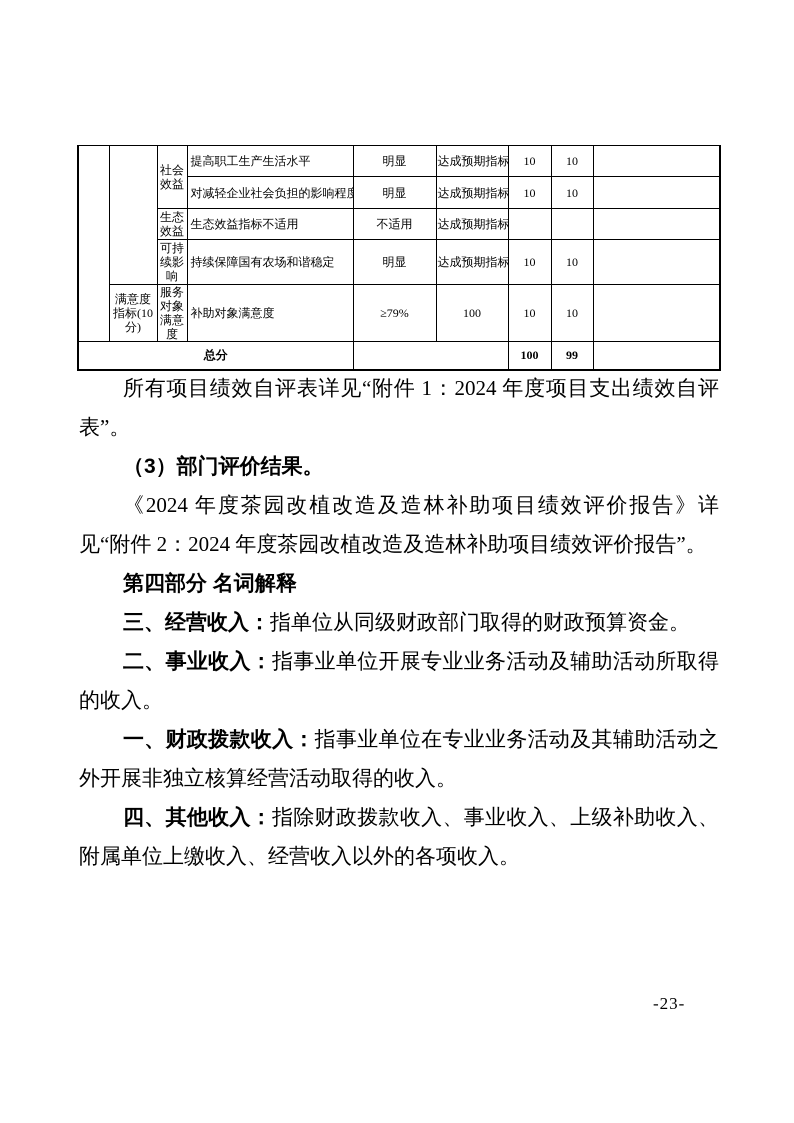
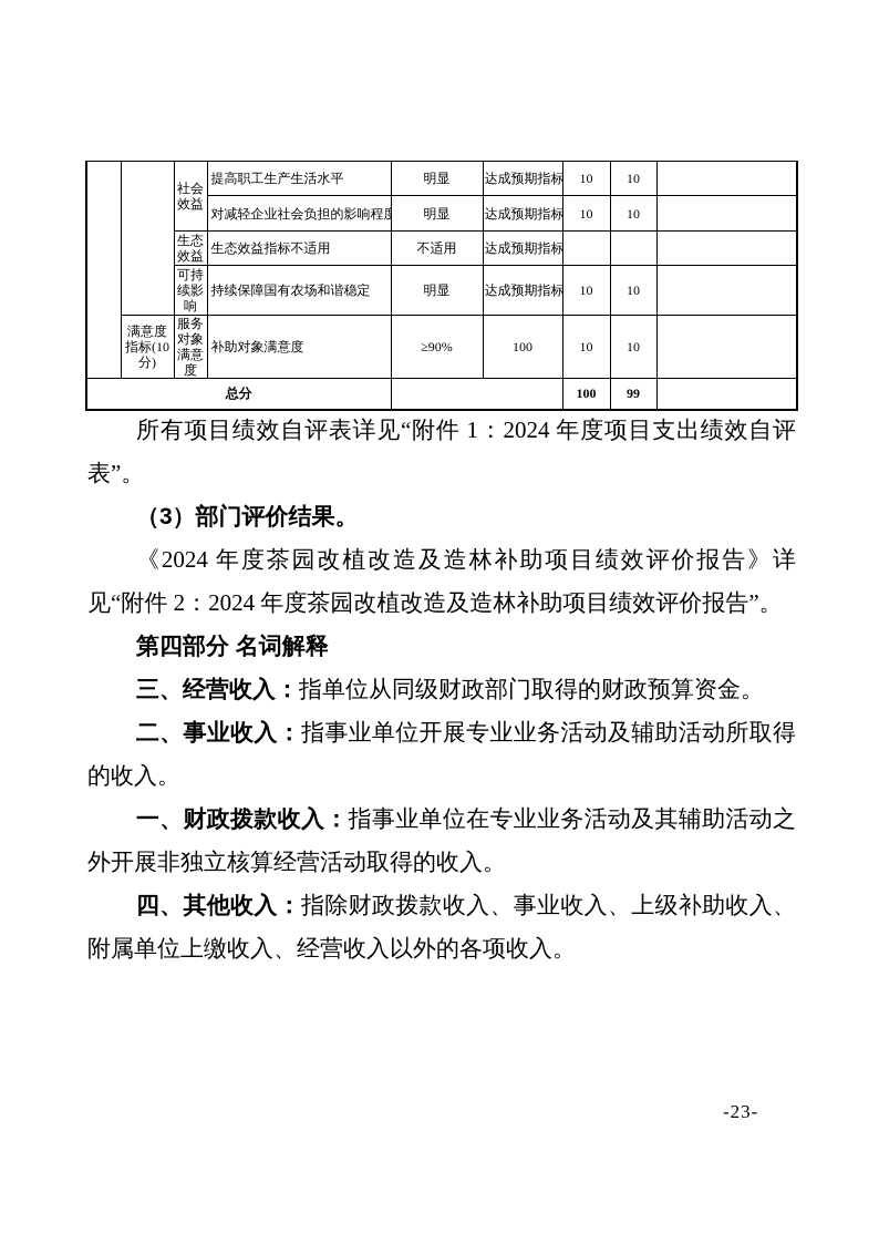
  		社会效益	提高职工生产生活水平	明显	达成预期指标	10	10
  对减轻企业社会负担的影响程度	明显	达成预期指标	10	10
  生态效益	生态效益指标不适用	不适用	达成预期指标
  可持续影响	持续保障国有农场和谐稳定	明显	达成预期指标	10	10
- 满意度指标(10 分)	服务对象满意度	补助对象满意度	≥79%	100	10	10
+ 满意度指标(10 分)	服务对象满意度	补助对象满意度	≥90%	100	10	10
  总分		100	99
  所有项目绩效自评表详见“附件 1：2024 年度项目支出绩效自评表”。
  （3）部门评价结果。
  《2024 年度茶园改植改造及造林补助项目绩效评价报告》详见“附件 2：2024 年度茶园改植改造及造林补助项目绩效评价报告”。
  第四部分 名词解释
  三、经营收入：指单位从同级财政部门取得的财政预算资金。
  二、事业收入：指事业单位开展专业业务活动及辅助活动所取得的收入。
  一、财政拨款收入：指事业单位在专业业务活动及其辅助活动之外开展非独立核算经营活动取得的收入。
  四、其他收入：指除财政拨款收入、事业收入、上级补助收入、附属单位上缴收入、经营收入以外的各项收入。
  -23-
